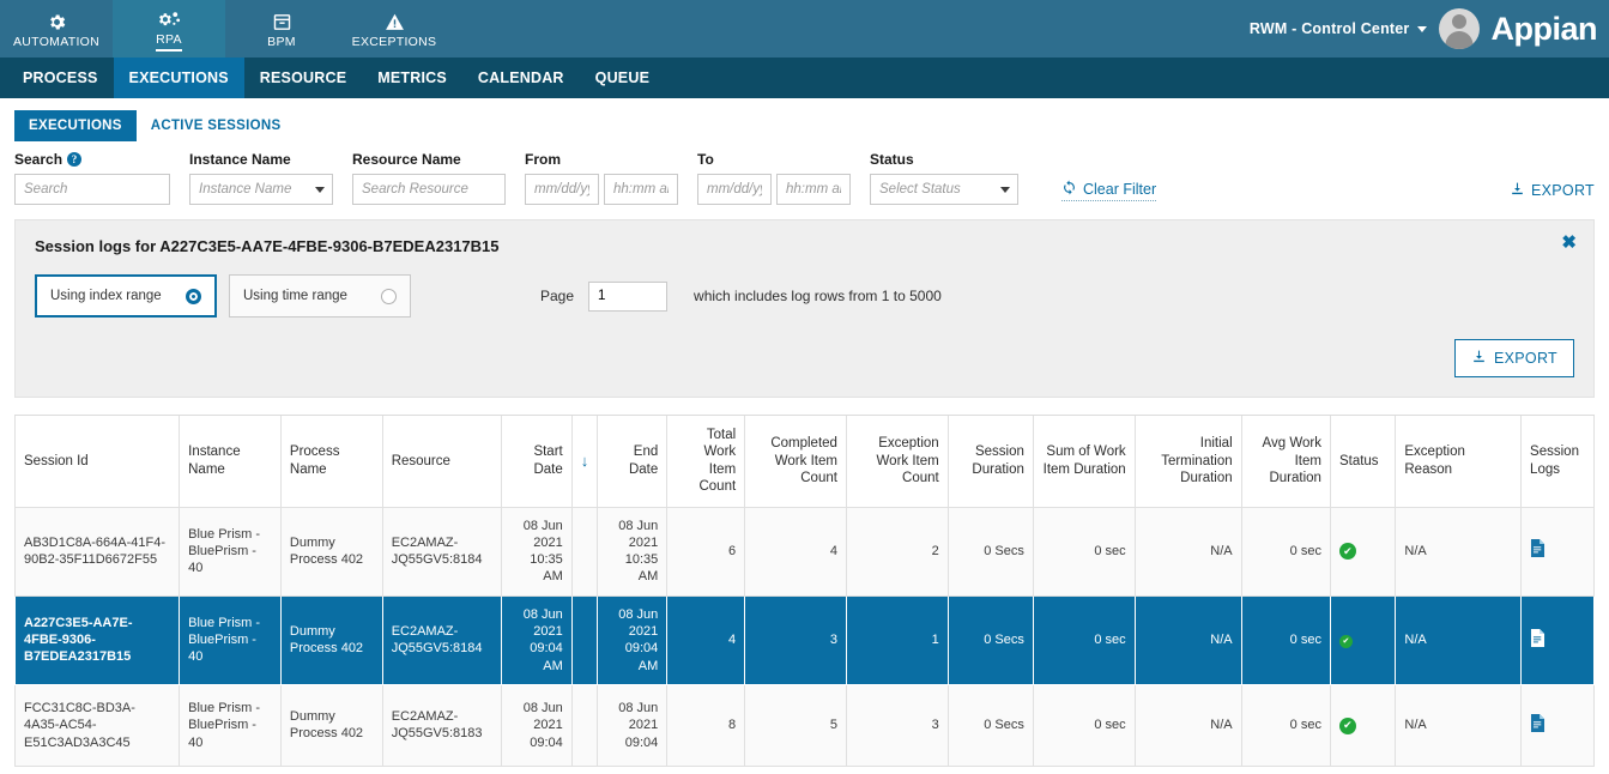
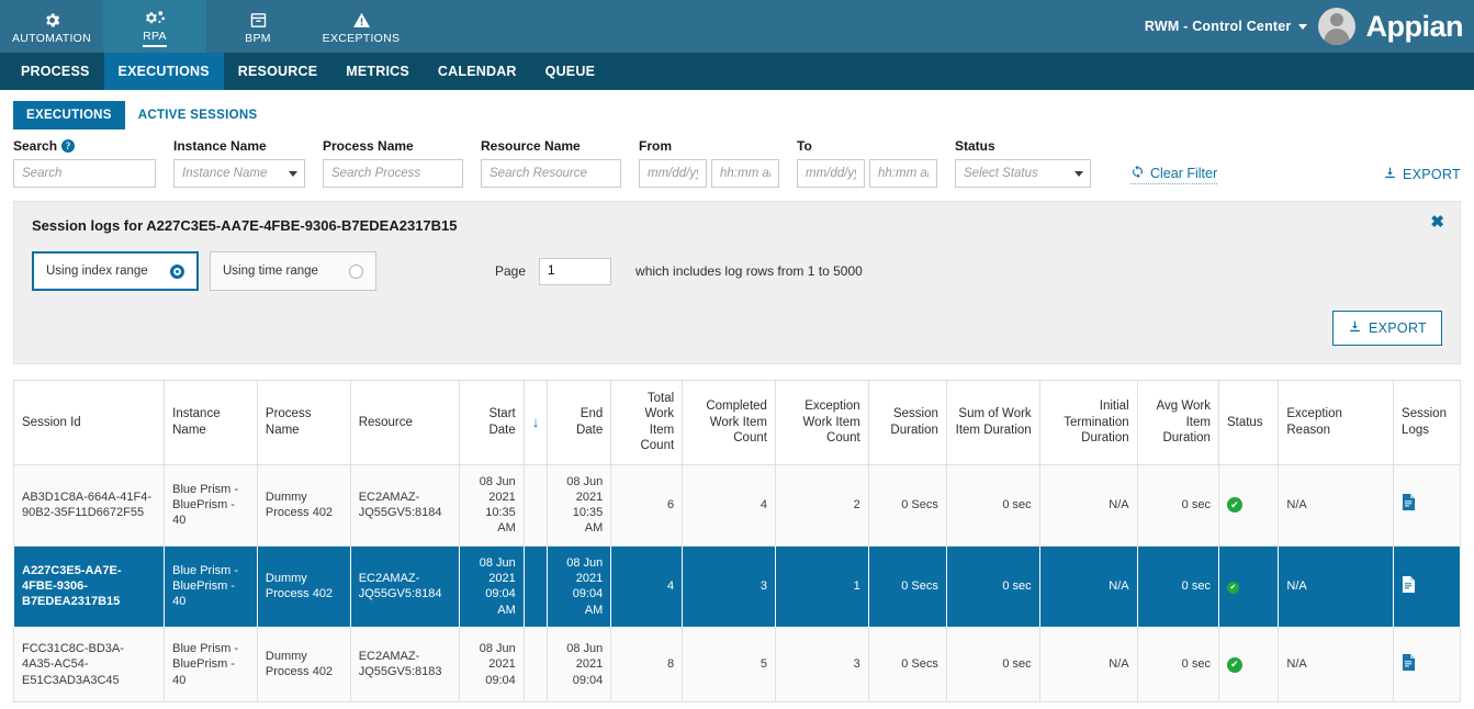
  AUTOMATION
  RPA
  BPM
  EXCEPTIONS
  RWM - Control Center
  Appian
  PROCESS
  EXECUTIONS
  RESOURCE
  METRICS
  CALENDAR
  QUEUE
  EXECUTIONS
  ACTIVE SESSIONS
  Search
  ?
  Search
  Instance Name
  Instance Name
+ Process Name
+ Search Process
  Resource Name
  Search Resource
  From
  mm/dd/y
  hh:mm a
  To
  mm/dd/y
  hh:mm a
  Status
  Select Status
  Clear Filter
  EXPORT
  ✖
  Session logs for A227C3E5-AA7E-4FBE-9306-B7EDEA2317B15
  Using index range
  Using time range
  Page
  1
  which includes log rows from 1 to 5000
  EXPORT
  Session Id	Instance Name	Process Name	Resource	Start Date	↓	End Date	Total Work Item Count	Completed Work Item Count	Exception Work Item Count	Session Duration	Sum of Work Item Duration	Initial Termination Duration	Avg Work Item Duration	Status	Exception Reason	Session Logs
  AB3D1C8A-664A-41F4-90B2-35F11D6672F55	Blue Prism - BluePrism - 40	Dummy Process 402	EC2AMAZ-JQ55GV5:8184	08 Jun 2021 10:35 AM		08 Jun 2021 10:35 AM	6	4	2	0 Secs	0 sec	N/A	0 sec	✔	N/A
  A227C3E5-AA7E-4FBE-9306-B7EDEA2317B15	Blue Prism - BluePrism - 40	Dummy Process 402	EC2AMAZ-JQ55GV5:8184	08 Jun 2021 09:04 AM		08 Jun 2021 09:04 AM	4	3	1	0 Secs	0 sec	N/A	0 sec		N/A
  FCC31C8C-BD3A-4A35-AC54-E51C3AD3A3C45	Blue Prism - BluePrism - 40	Dummy Process 402	EC2AMAZ-JQ55GV5:8183	08 Jun 2021 09:04		08 Jun 2021 09:04	8	5	3	0 Secs	0 sec	N/A	0 sec	✔	N/A
